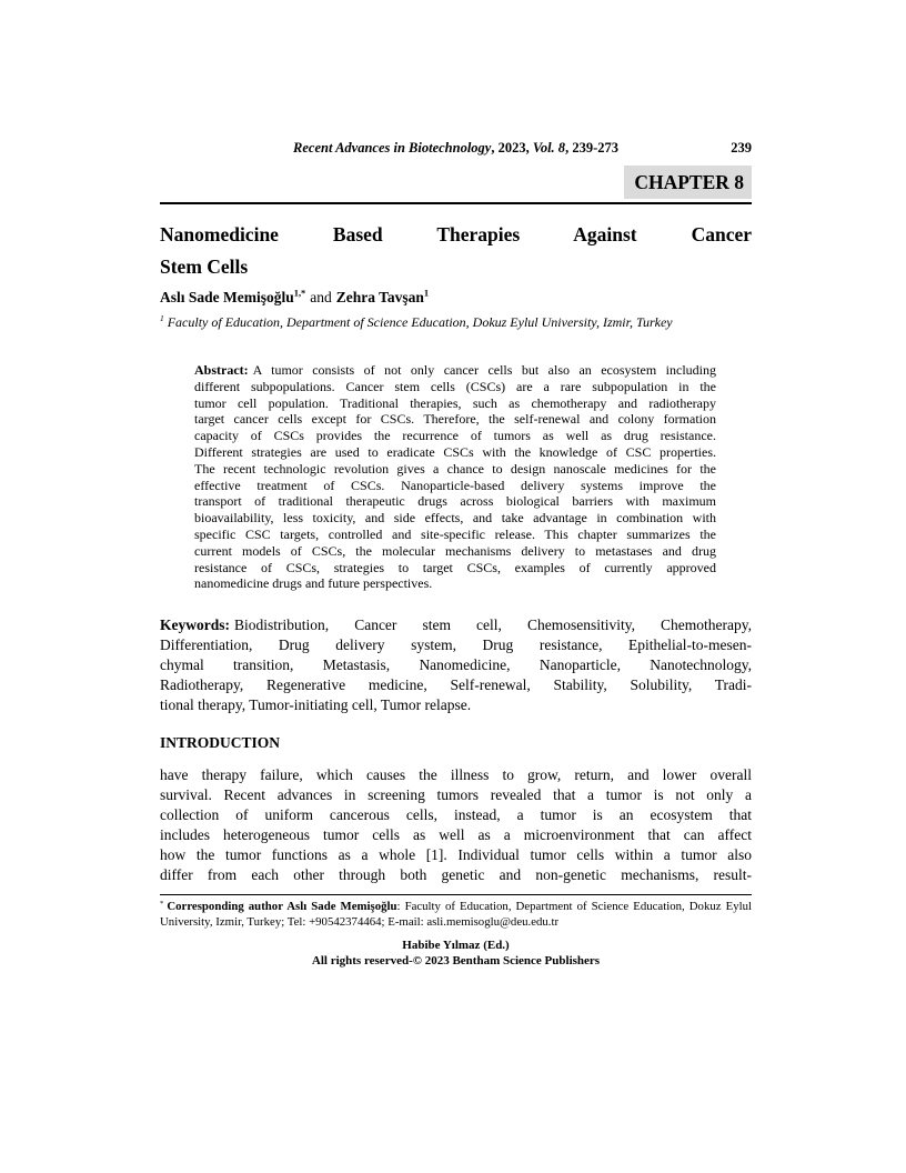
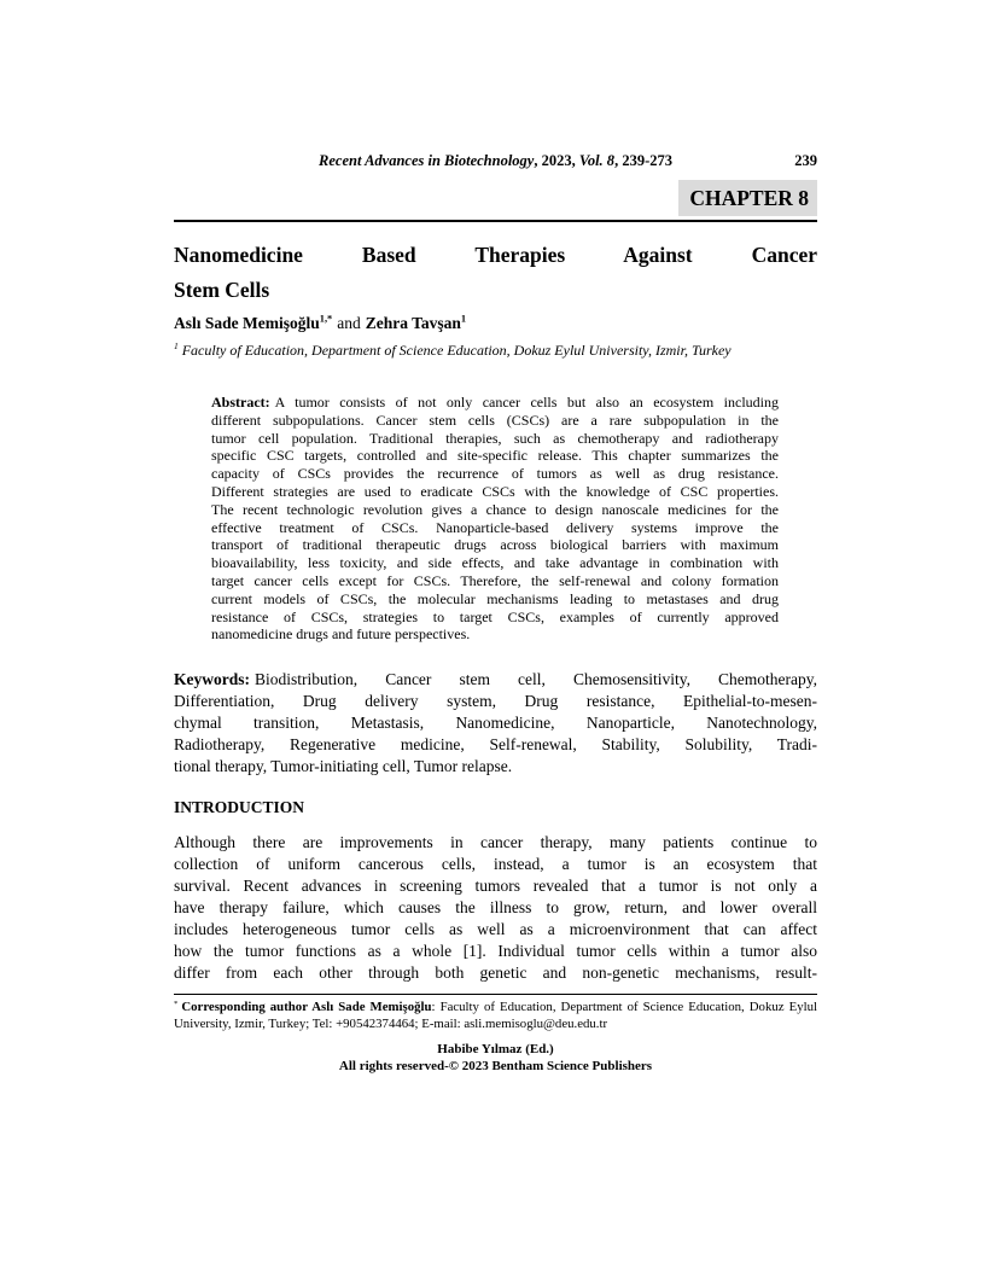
  Recent Advances in Biotechnology, 2023, Vol. 8, 239-273
  239
  CHAPTER 8
  Nanomedicine Based Therapies Against Cancer
  Stem Cells
  Aslı Sade Memişoğlu1,* and Zehra Tavşan1
  1 Faculty of Education, Department of Science Education, Dokuz Eylul University, Izmir, Turkey
  Abstract: A tumor consists of not only cancer cells but also an ecosystem including
  different subpopulations. Cancer stem cells (CSCs) are a rare subpopulation in the
  tumor cell population. Traditional therapies, such as chemotherapy and radiotherapy
- target cancer cells except for CSCs. Therefore, the self-renewal and colony formation
+ specific CSC targets, controlled and site-specific release. This chapter summarizes the
  capacity of CSCs provides the recurrence of tumors as well as drug resistance.
  Different strategies are used to eradicate CSCs with the knowledge of CSC properties.
  The recent technologic revolution gives a chance to design nanoscale medicines for the
  effective treatment of CSCs. Nanoparticle-based delivery systems improve the
  transport of traditional therapeutic drugs across biological barriers with maximum
  bioavailability, less toxicity, and side effects, and take advantage in combination with
- specific CSC targets, controlled and site-specific release. This chapter summarizes the
+ target cancer cells except for CSCs. Therefore, the self-renewal and colony formation
- current models of CSCs, the molecular mechanisms delivery to metastases and drug
+ current models of CSCs, the molecular mechanisms leading to metastases and drug
  resistance of CSCs, strategies to target CSCs, examples of currently approved
  nanomedicine drugs and future perspectives.
  Keywords: Biodistribution, Cancer stem cell, Chemosensitivity, Chemotherapy,
  Differentiation, Drug delivery system, Drug resistance, Epithelial-to-mesen-
  chymal transition, Metastasis, Nanomedicine, Nanoparticle, Nanotechnology,
  Radiotherapy, Regenerative medicine, Self-renewal, Stability, Solubility, Tradi-
  tional therapy, Tumor-initiating cell, Tumor relapse.
  INTRODUCTION
+ Although there are improvements in cancer therapy, many patients continue to
- have therapy failure, which causes the illness to grow, return, and lower overall
+ collection of uniform cancerous cells, instead, a tumor is an ecosystem that
  survival. Recent advances in screening tumors revealed that a tumor is not only a
- collection of uniform cancerous cells, instead, a tumor is an ecosystem that
+ have therapy failure, which causes the illness to grow, return, and lower overall
  includes heterogeneous tumor cells as well as a microenvironment that can affect
  how the tumor functions as a whole [1]. Individual tumor cells within a tumor also
  differ from each other through both genetic and non-genetic mechanisms, result-
  Corresponding author Aslı Sade Memişoğlu: Faculty of Education, Department of Science Education, Dokuz Eylul
  University, Izmir, Turkey; Tel: +90542374464; E-mail: asli.memisoglu@deu.edu.tr
  Habibe Yılmaz (Ed.)
  All rights reserved-© 2023 Bentham Science Publishers
